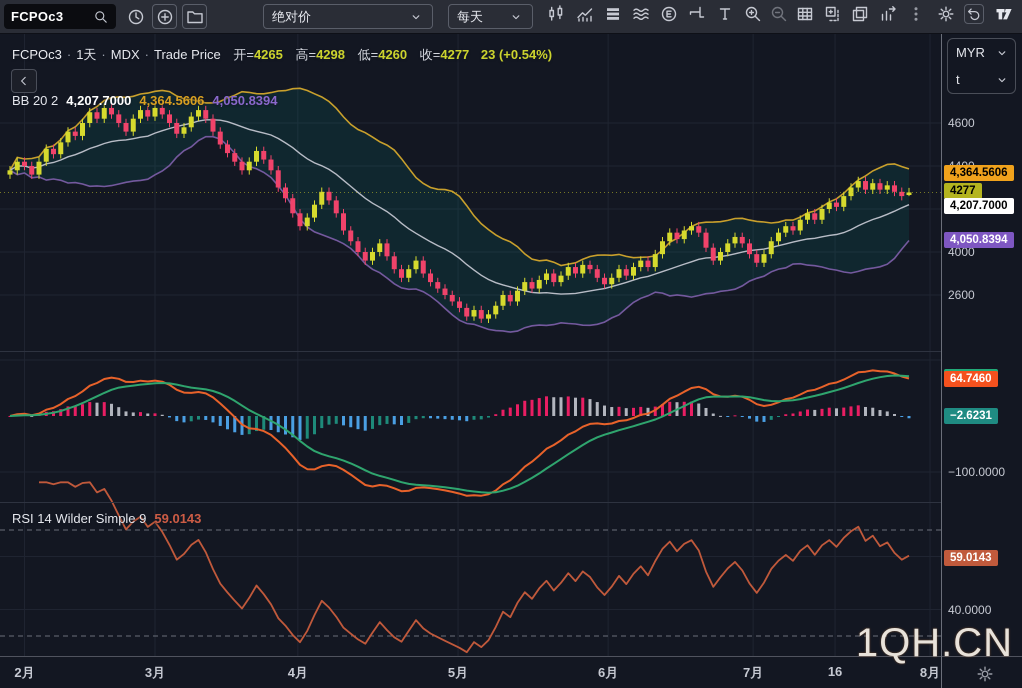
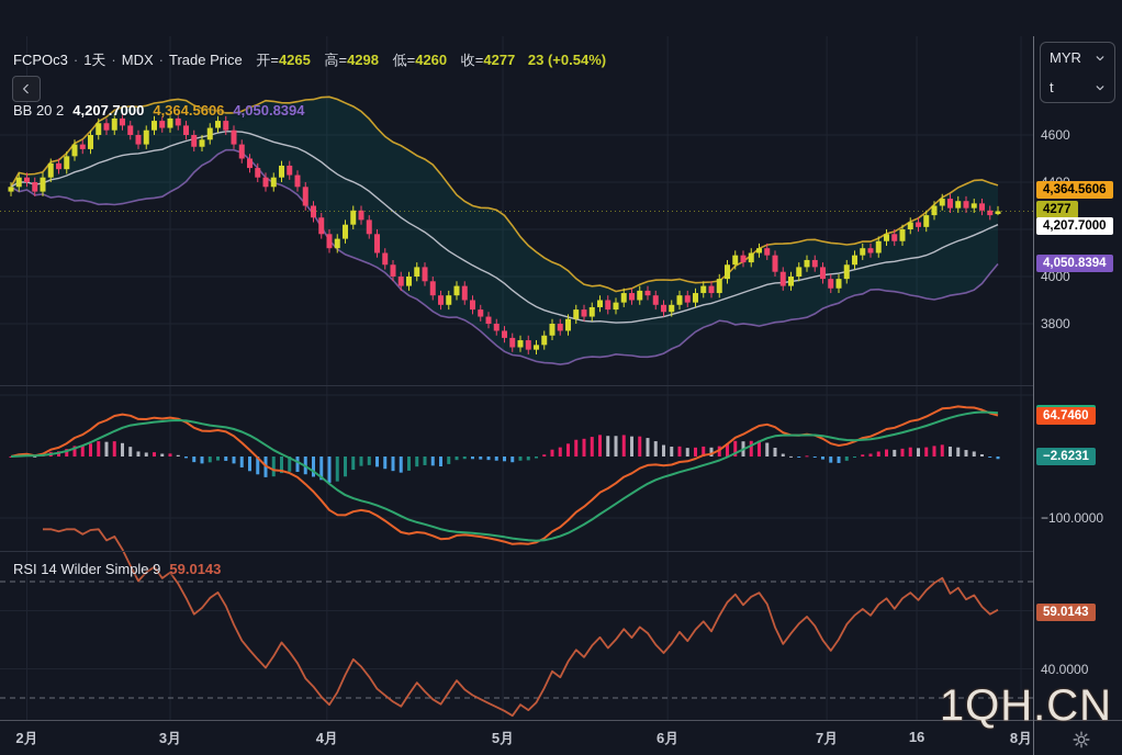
- FCPOc3
- 绝对价
- 每天
  FCPOc3 · 1天 · MDX · Trade Price 开=4265 高=4298 低=4260 收=4277 23 (+0.54%)
  BB 20 2 4,207.7000 4,364.5606 4,050.8394
  RSI 14 Wilder Simple 9 59.0143
  MYR
  t
  1QH.CN
  4600
  4000
- 2600
+ 3800
  4,364.5606
  4277
  4,207.7000
  4,050.8394
  −100.0000
  64.7460
  −2.6231
  40.0000
  59.0143
  2月
  3月
  4月
  5月
  6月
  7月
  16
  8月
